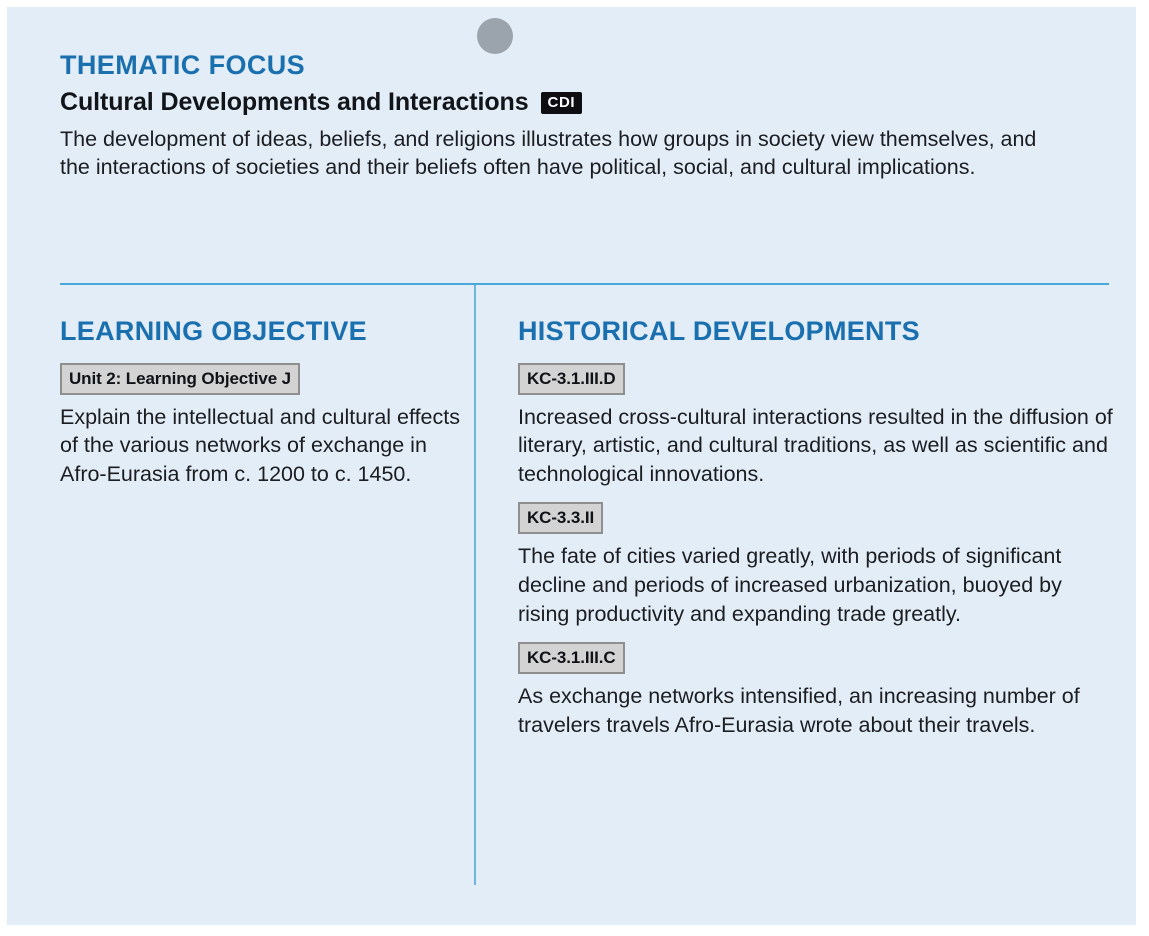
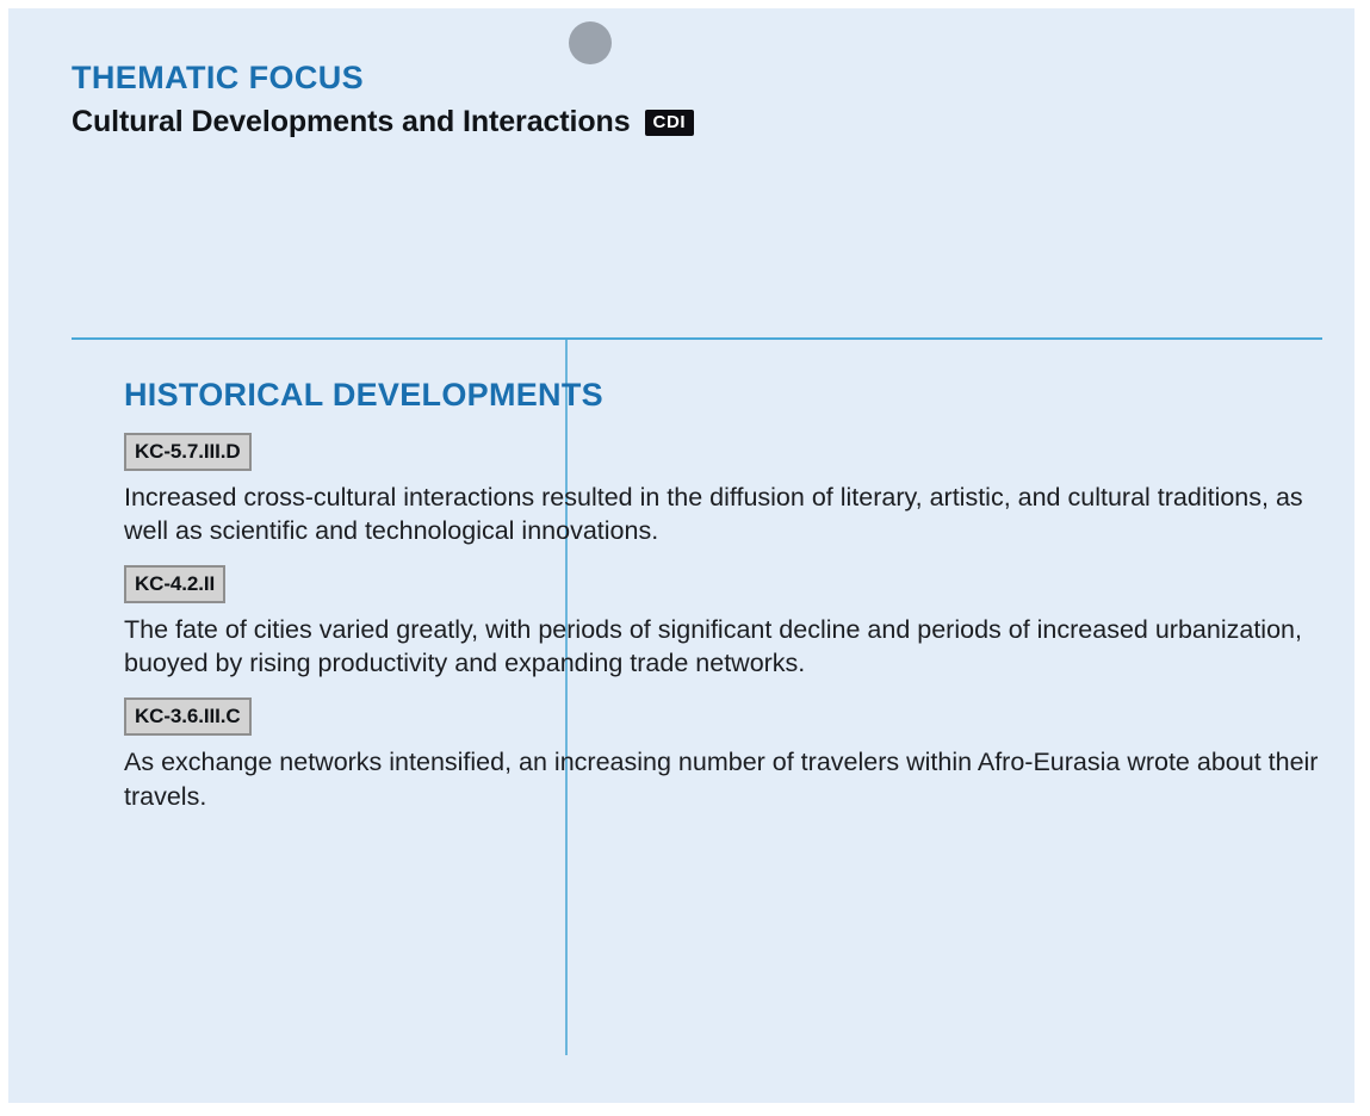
  THEMATIC FOCUS
  Cultural Developments and Interactions
  CDI
- The development of ideas, beliefs, and religions illustrates how groups in society view themselves, and the interactions of societies and their beliefs often have political, social, and cultural implications.
- LEARNING OBJECTIVE
- Unit 2: Learning Objective J
- Explain the intellectual and cultural effects of the various networks of exchange in Afro-Eurasia from c. 1200 to c. 1450.
  HISTORICAL DEVELOPMENTS
- KC-3.1.III.D
+ KC-5.7.III.D
  Increased cross-cultural interactions resulted in the diffusion of literary, artistic, and cultural traditions, as well as scientific and technological innovations.
- KC-3.3.II
+ KC-4.2.II
- The fate of cities varied greatly, with periods of significant decline and periods of increased urbanization, buoyed by rising productivity and expanding trade greatly.
+ The fate of cities varied greatly, with periods of significant decline and periods of increased urbanization, buoyed by rising productivity and expanding trade networks.
- KC-3.1.III.C
+ KC-3.6.III.C
- As exchange networks intensified, an increasing number of travelers travels Afro-Eurasia wrote about their travels.
+ As exchange networks intensified, an increasing number of travelers within Afro-Eurasia wrote about their travels.
